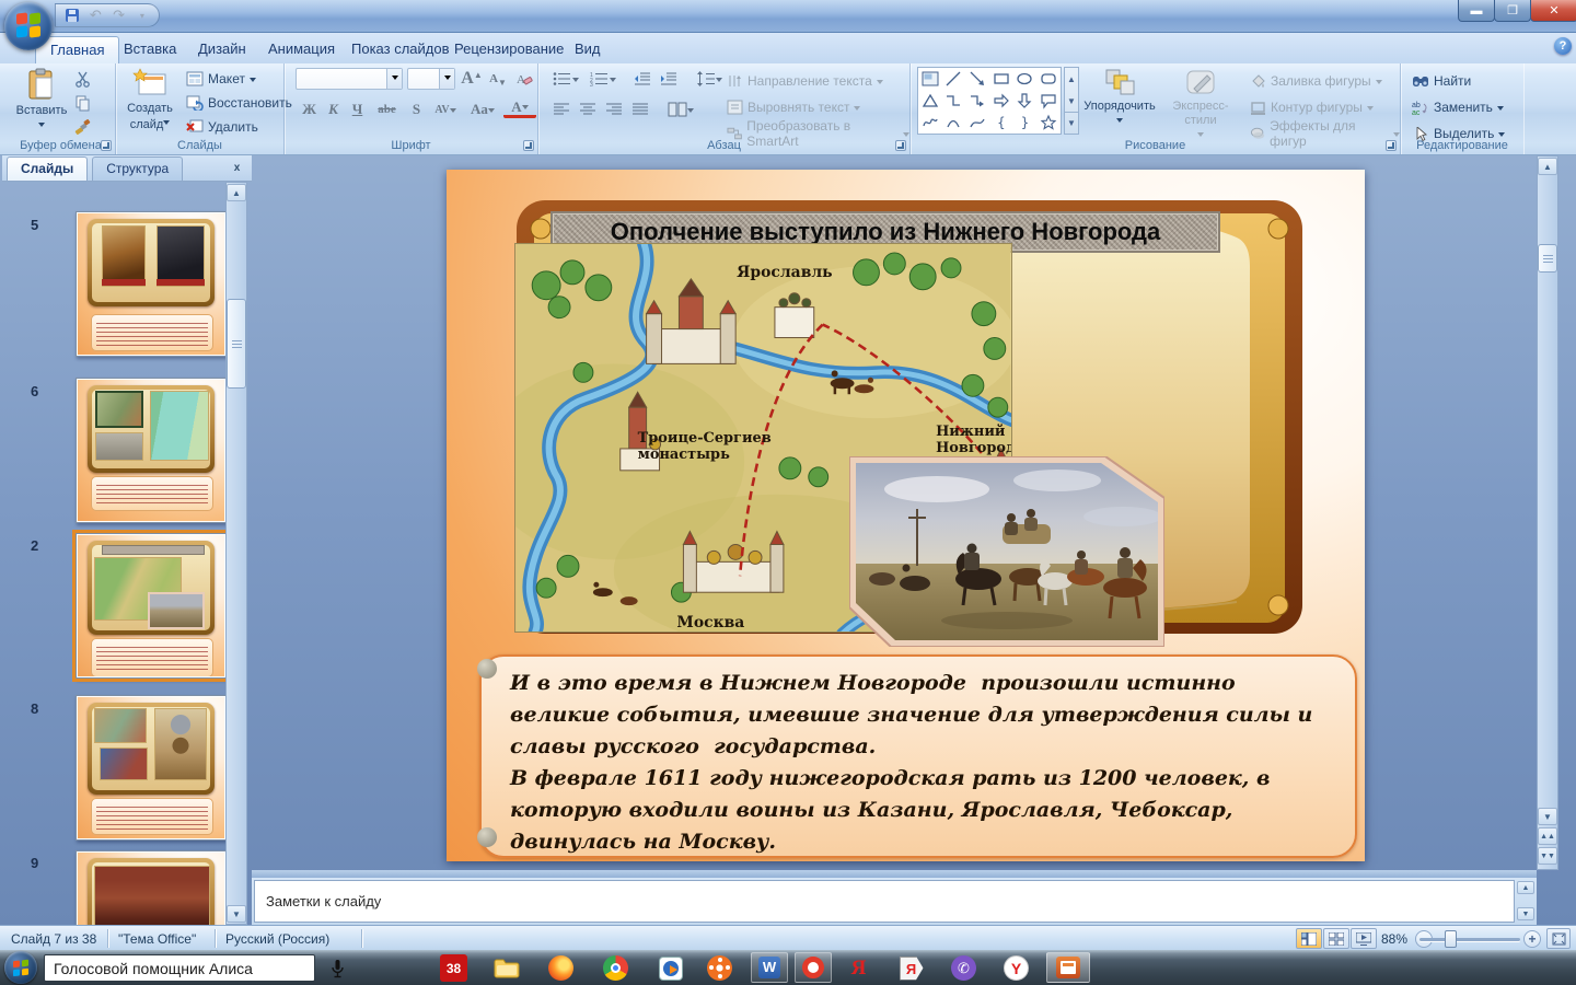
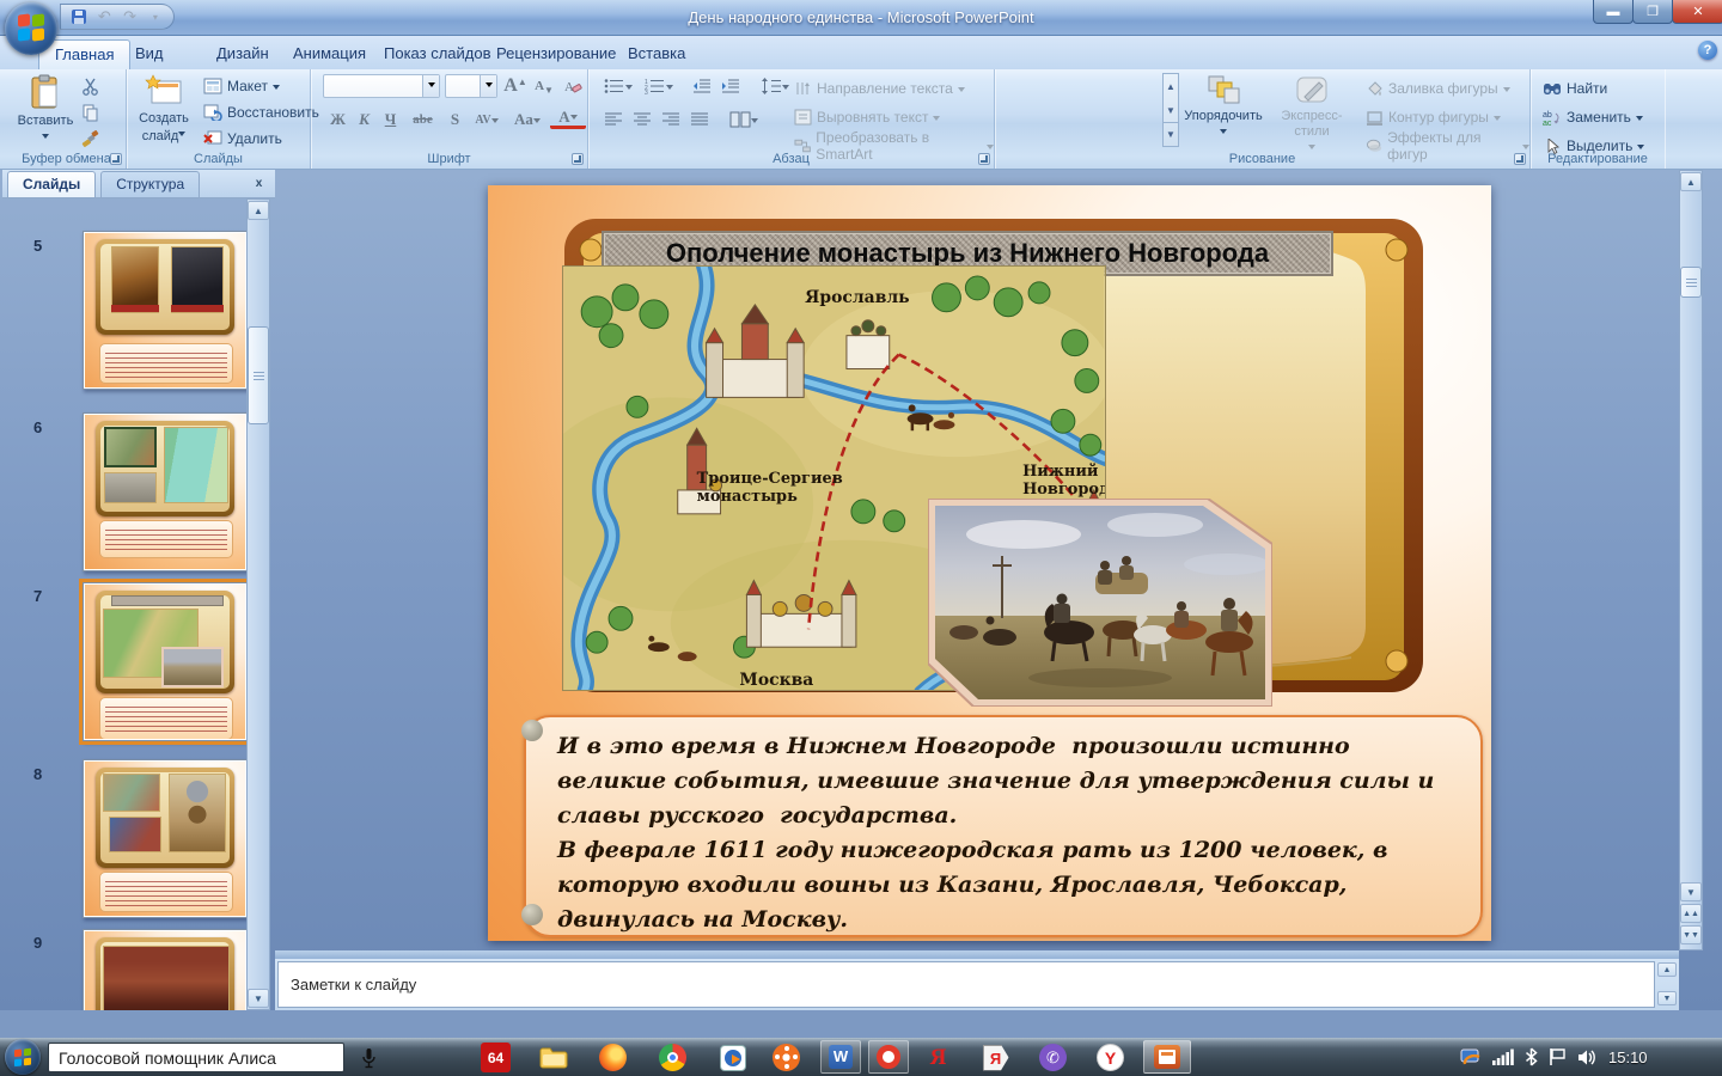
  ↶
  ↷
  ▾
+ День народного единства - Microsoft PowerPoint
  ▬
  ❐
  ✕
  Главная
- Вставка
+ Вид
  Дизайн
  Анимация
  Показ слайдов
  Рецензирование
- Вид
+ Вставка
  ?
  Вставить
  Буфер обмена
  Создать
  слайд
  Макет
  Восстановить
  Удалить
  Слайды
  A
  ▲
  A
  ▼
  A
  Ж
  К
  Ч
  abe
  S
  AV
  Aa
  А
  Шрифт
  Направление текста
  Выровнять текст
  Преобразовать в SmartArt
  Абзац
- {
- }
  ▲
  ▼
  ▼
  Упорядочить
  Экспресс-стили
  Заливка фигуры
  Контур фигуры
  Эффекты для фигур
  Рисование
  Найти
  Заменить
  Выделить
  Редактирование
  Слайды
  Структура
  x
  5
  6
- 2
+ 7
  8
  9
  ▲
  ▼
- Ополчение выступило из Нижнего Новгорода
+ Ополчение монастырь из Нижнего Новгорода
  Ярославль
  Троице-Сергиев
  монастырь
  Нижний
  Новгород
  Москва
  И в это время в Нижнем Новгороде произошли истинно великие события, имевшие значение для утверждения силы и славы русского государства.
  В феврале 1611 году нижегородская рать из 1200 человек, в которую входили воины из Казани, Ярославля, Чебоксар, двинулась на Москву.
  ▲
  ▼
  Заметки к слайду
- Слайд 7 из 38
- "Тема Office"
- Русский (Россия)
- 88%
- +
  Голосовой помощник Алиса
- 38
+ 64
  W
  Я
  Я
  ✆
  Y
+ 15:10
